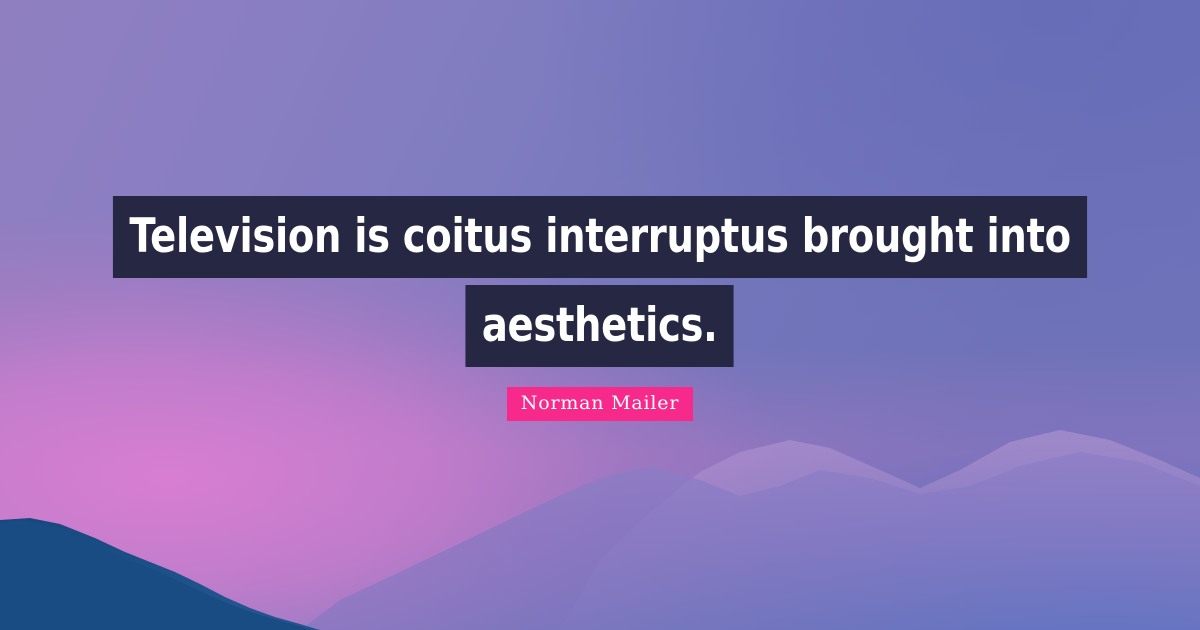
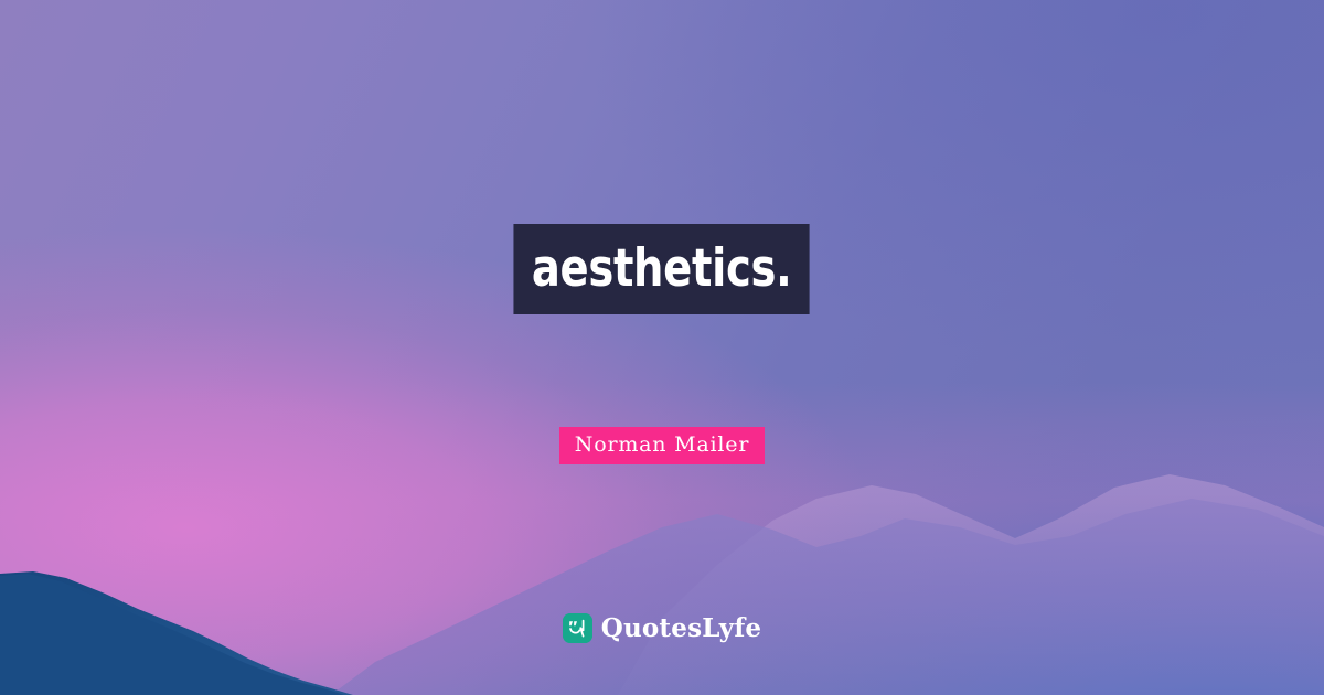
- Television is coitus interruptus brought into
  aesthetics.
  Norman Mailer
+ QuotesLyfe
